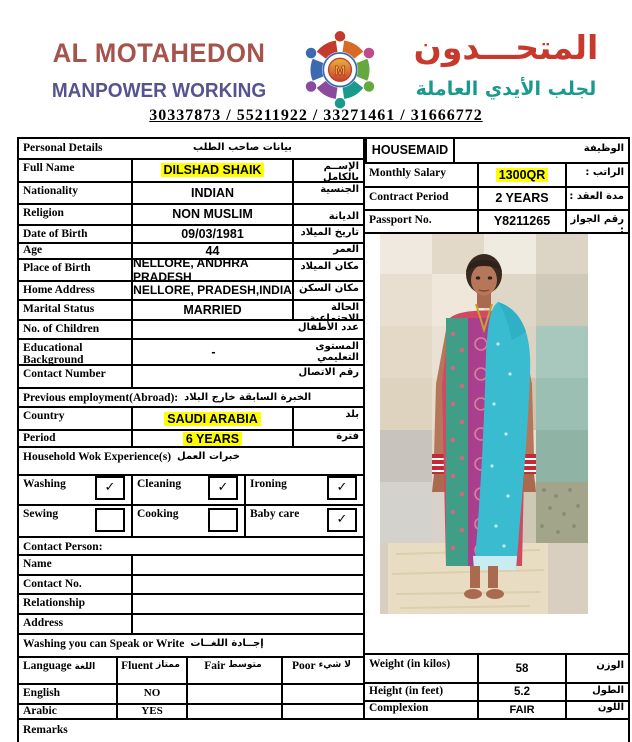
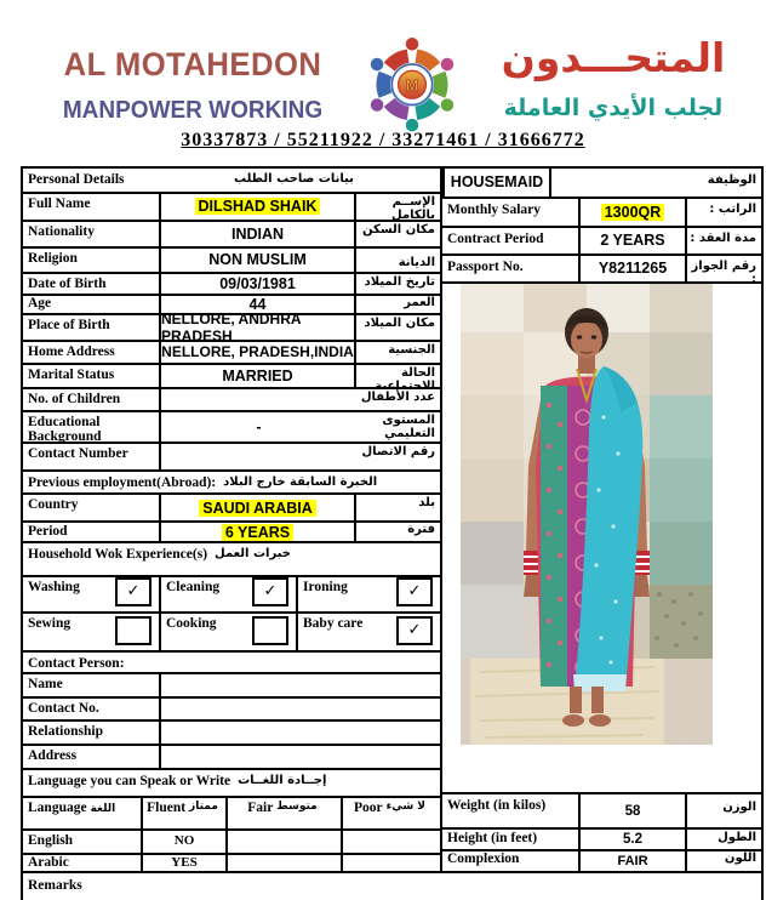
  AL MOTAHEDON
  MANPOWER WORKING
  M
  المتحـــدون
  لجلب الأيدي العاملة
  30337873 / 55211922 / 33271461 / 31666772
  Personal Details
  بيانات صاحب الطلب
  Full Name
  DILSHAD SHAIK
  الإســم بالكامل
  Nationality
  INDIAN
- الجنسية
+ مكان السكن
  Religion
  NON MUSLIM
  الديانة
  Date of Birth
  09/03/1981
  تاريخ الميلاد
  Age
  44
  العمر
  Place of Birth
  NELLORE, ANDHRA PRADESH
  مكان الميلاد
  Home Address
  NELLORE, PRADESH,INDIA
- مكان السكن
+ الجنسية
  Marital Status
  MARRIED
  الحالة الاجتماعية
  No. of Children
  عدد الأطفال
  Educational Background
  -
  المستوى التعليمي
  Contact Number
  رقم الاتصال
  Previous employment(Abroad):
  الخبرة السابقة خارج البلاد
  Country
  SAUDI ARABIA
  بلد
  Period
  6 YEARS
  فترة
  Household Wok Experience(s)
  خبرات العمل
  Washing
  ✓
  Cleaning
  ✓
  Ironing
  ✓
  Sewing
  Cooking
  Baby care
  ✓
  Contact Person:
  Name
  Contact No.
  Relationship
  Address
- Washing you can Speak or Write
+ Language you can Speak or Write
  إجــادة اللغــات
  Language اللغة
  Fluent
  ممتاز
  Fair
  متوسط
  Poor
  لا شيء
  English
  NO
  Arabic
  YES
  HOUSEMAID
  الوظيفة
  Monthly Salary
  1300QR
  الراتب :
  Contract Period
  2 YEARS
  مدة العقد :
  Passport No.
  Y8211265
  رقم الجواز :
  Weight (in kilos)
  58
  الوزن
  Height (in feet)
  5.2
  الطول
  Complexion
  FAIR
  اللون
  Remarks
